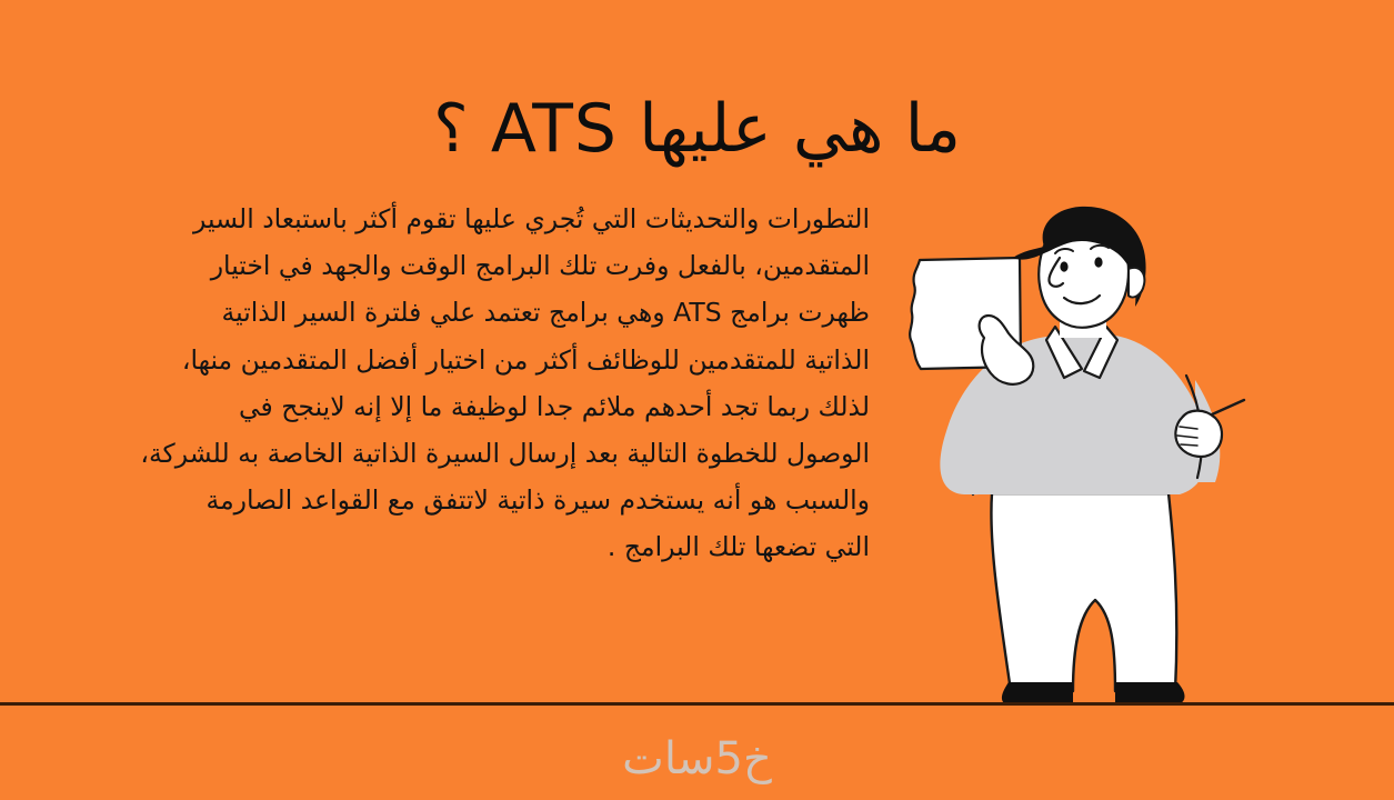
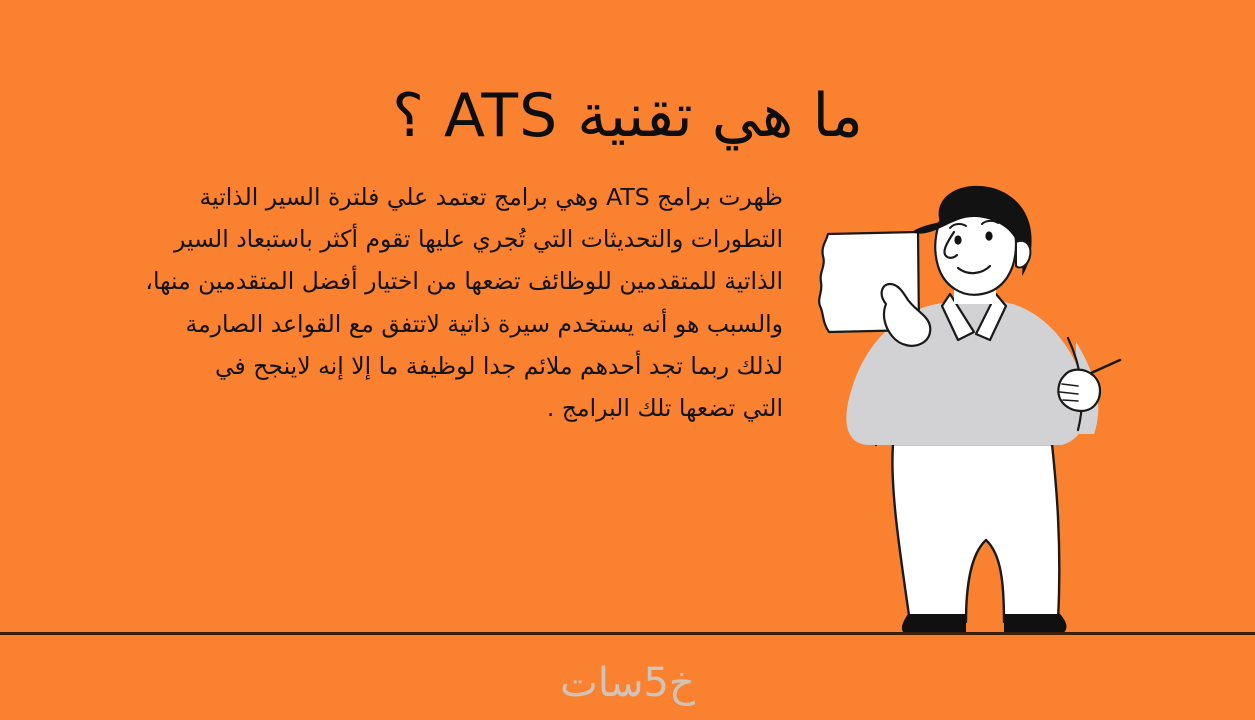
- ما هي عليها ATS ؟
+ ما هي تقنية ATS ؟
- التطورات والتحديثات التي تُجري عليها تقوم أكثر باستبعاد السير
+ ظهرت برامج ATS وهي برامج تعتمد علي فلترة السير الذاتية
- المتقدمين، بالفعل وفرت تلك البرامج الوقت والجهد في اختيار
- ظهرت برامج ATS وهي برامج تعتمد علي فلترة السير الذاتية
+ التطورات والتحديثات التي تُجري عليها تقوم أكثر باستبعاد السير
- الذاتية للمتقدمين للوظائف أكثر من اختيار أفضل المتقدمين منها،
+ الذاتية للمتقدمين للوظائف تضعها من اختيار أفضل المتقدمين منها،
- لذلك ربما تجد أحدهم ملائم جدا لوظيفة ما إلا إنه لاينجح في
+ والسبب هو أنه يستخدم سيرة ذاتية لاتتفق مع القواعد الصارمة
- الوصول للخطوة التالية بعد إرسال السيرة الذاتية الخاصة به للشركة،
- والسبب هو أنه يستخدم سيرة ذاتية لاتتفق مع القواعد الصارمة
+ لذلك ربما تجد أحدهم ملائم جدا لوظيفة ما إلا إنه لاينجح في
  التي تضعها تلك البرامج .
  خ5سات
